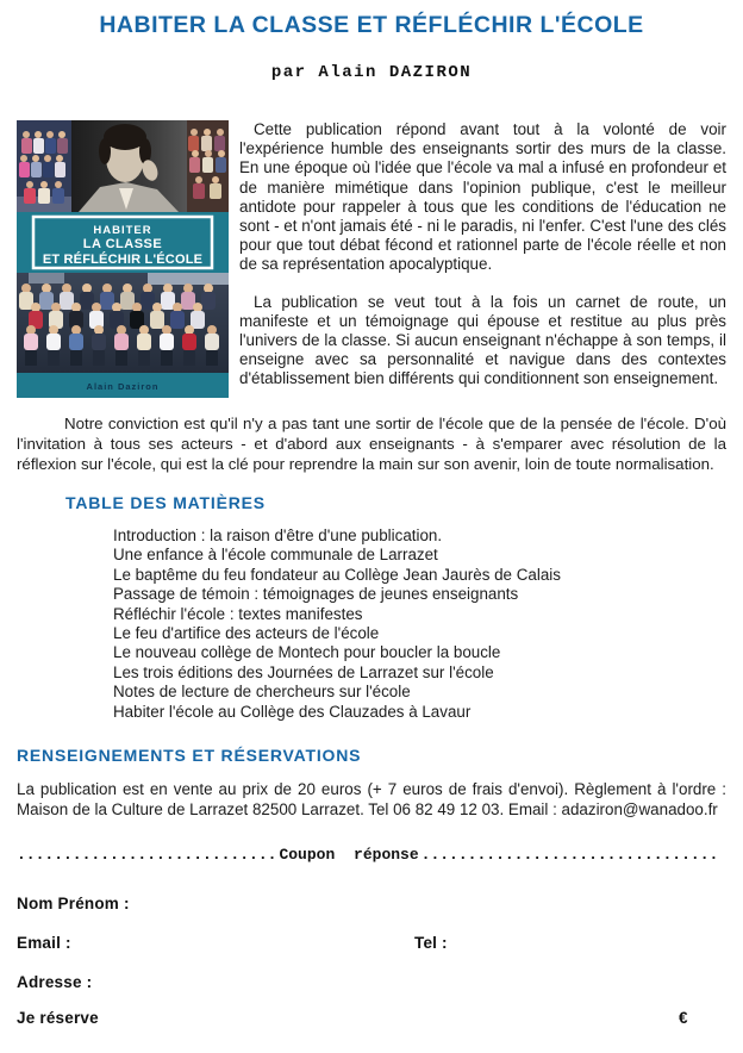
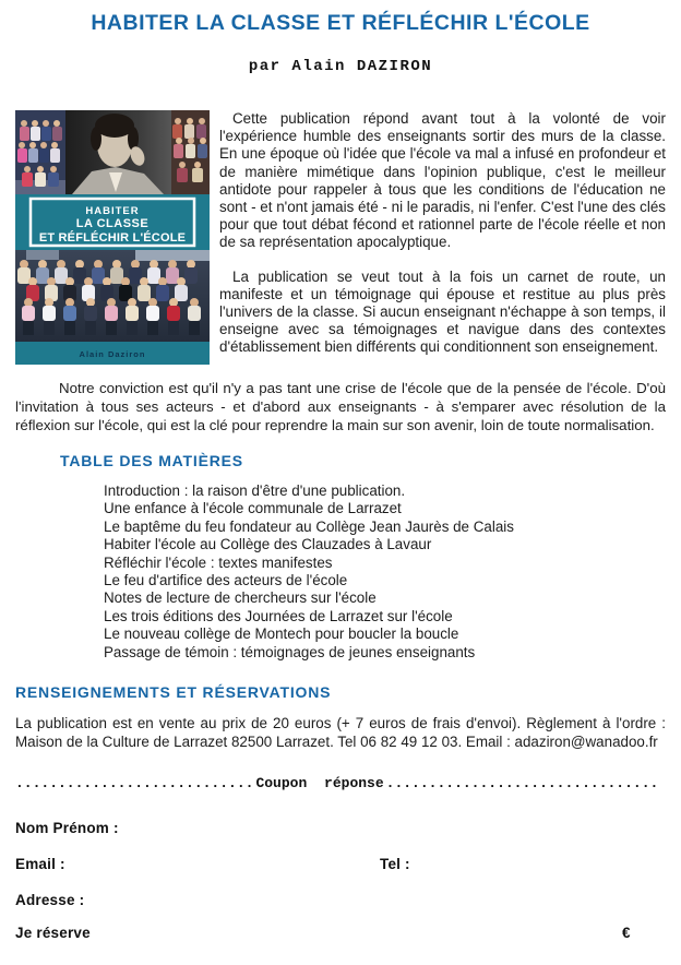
  HABITER LA CLASSE ET RÉFLÉCHIR L'ÉCOLE
  par Alain DAZIRON
  HABITER
  LA CLASSE
  ET RÉFLÉCHIR L'ÉCOLE
  Alain Daziron
  Cette publication répond avant tout à la volonté de voir l'expérience humble des enseignants sortir des murs de la classe. En une époque où l'idée que l'école va mal a infusé en profondeur et de manière mimétique dans l'opinion publique, c'est le meilleur antidote pour rappeler à tous que les conditions de l'éducation ne sont - et n'ont jamais été - ni le paradis, ni l'enfer. C'est l'une des clés pour que tout débat fécond et rationnel parte de l'école réelle et non de sa représentation apocalyptique.
- La publication se veut tout à la fois un carnet de route, un manifeste et un témoignage qui épouse et restitue au plus près l'univers de la classe. Si aucun enseignant n'échappe à son temps, il enseigne avec sa personnalité et navigue dans des contextes d'établissement bien différents qui conditionnent son enseignement.
+ La publication se veut tout à la fois un carnet de route, un manifeste et un témoignage qui épouse et restitue au plus près l'univers de la classe. Si aucun enseignant n'échappe à son temps, il enseigne avec sa témoignages et navigue dans des contextes d'établissement bien différents qui conditionnent son enseignement.
- Notre conviction est qu'il n'y a pas tant une sortir de l'école que de la pensée de l'école. D'où l'invitation à tous ses acteurs - et d'abord aux enseignants - à s'emparer avec résolution de la réflexion sur l'école, qui est la clé pour reprendre la main sur son avenir, loin de toute normalisation.
+ Notre conviction est qu'il n'y a pas tant une crise de l'école que de la pensée de l'école. D'où l'invitation à tous ses acteurs - et d'abord aux enseignants - à s'emparer avec résolution de la réflexion sur l'école, qui est la clé pour reprendre la main sur son avenir, loin de toute normalisation.
  TABLE DES MATIÈRES
  Introduction : la raison d'être d'une publication.
  Une enfance à l'école communale de Larrazet
  Le baptême du feu fondateur au Collège Jean Jaurès de Calais
- Passage de témoin : témoignages de jeunes enseignants
+ Habiter l'école au Collège des Clauzades à Lavaur
  Réfléchir l'école : textes manifestes
  Le feu d'artifice des acteurs de l'école
- Le nouveau collège de Montech pour boucler la boucle
+ Notes de lecture de chercheurs sur l'école
  Les trois éditions des Journées de Larrazet sur l'école
- Notes de lecture de chercheurs sur l'école
+ Le nouveau collège de Montech pour boucler la boucle
- Habiter l'école au Collège des Clauzades à Lavaur
+ Passage de témoin : témoignages de jeunes enseignants
  RENSEIGNEMENTS ET RÉSERVATIONS
  La publication est en vente au prix de 20 euros (+ 7 euros de frais d'envoi). Règlement à l'ordre : Maison de la Culture de Larrazet 82500 Larrazet. Tel 06 82 49 12 03. Email : adaziron@wanadoo.fr
  ............................ Coupon réponse ................................
  Nom Prénom :
  Email :
  Tel :
  Adresse :
  Je réserve
  €
